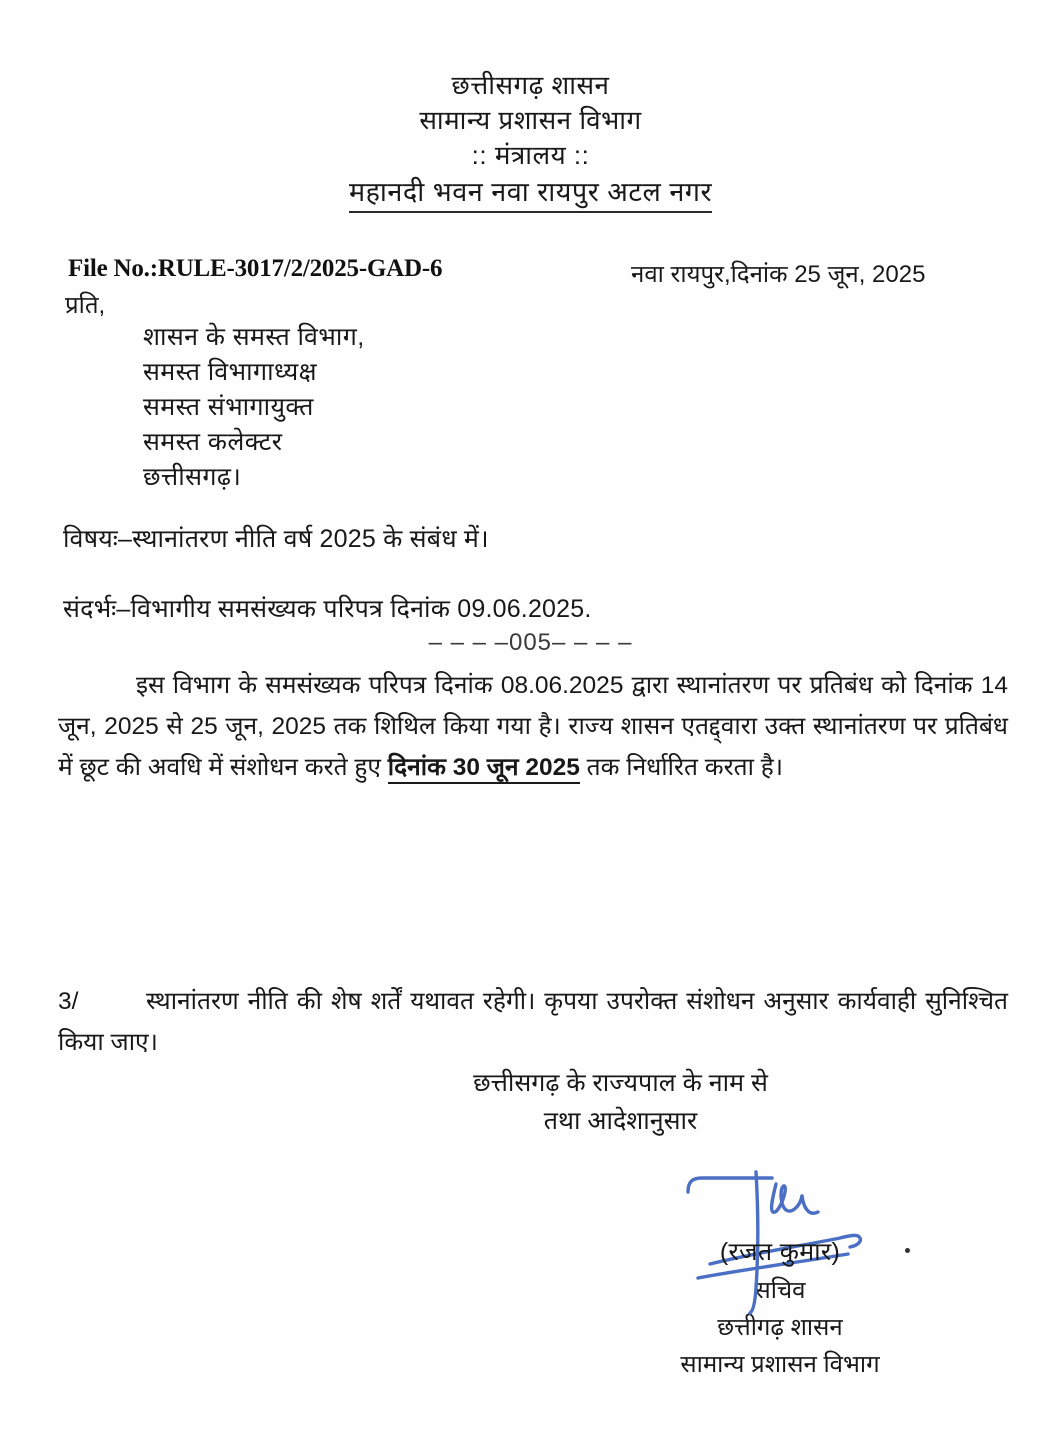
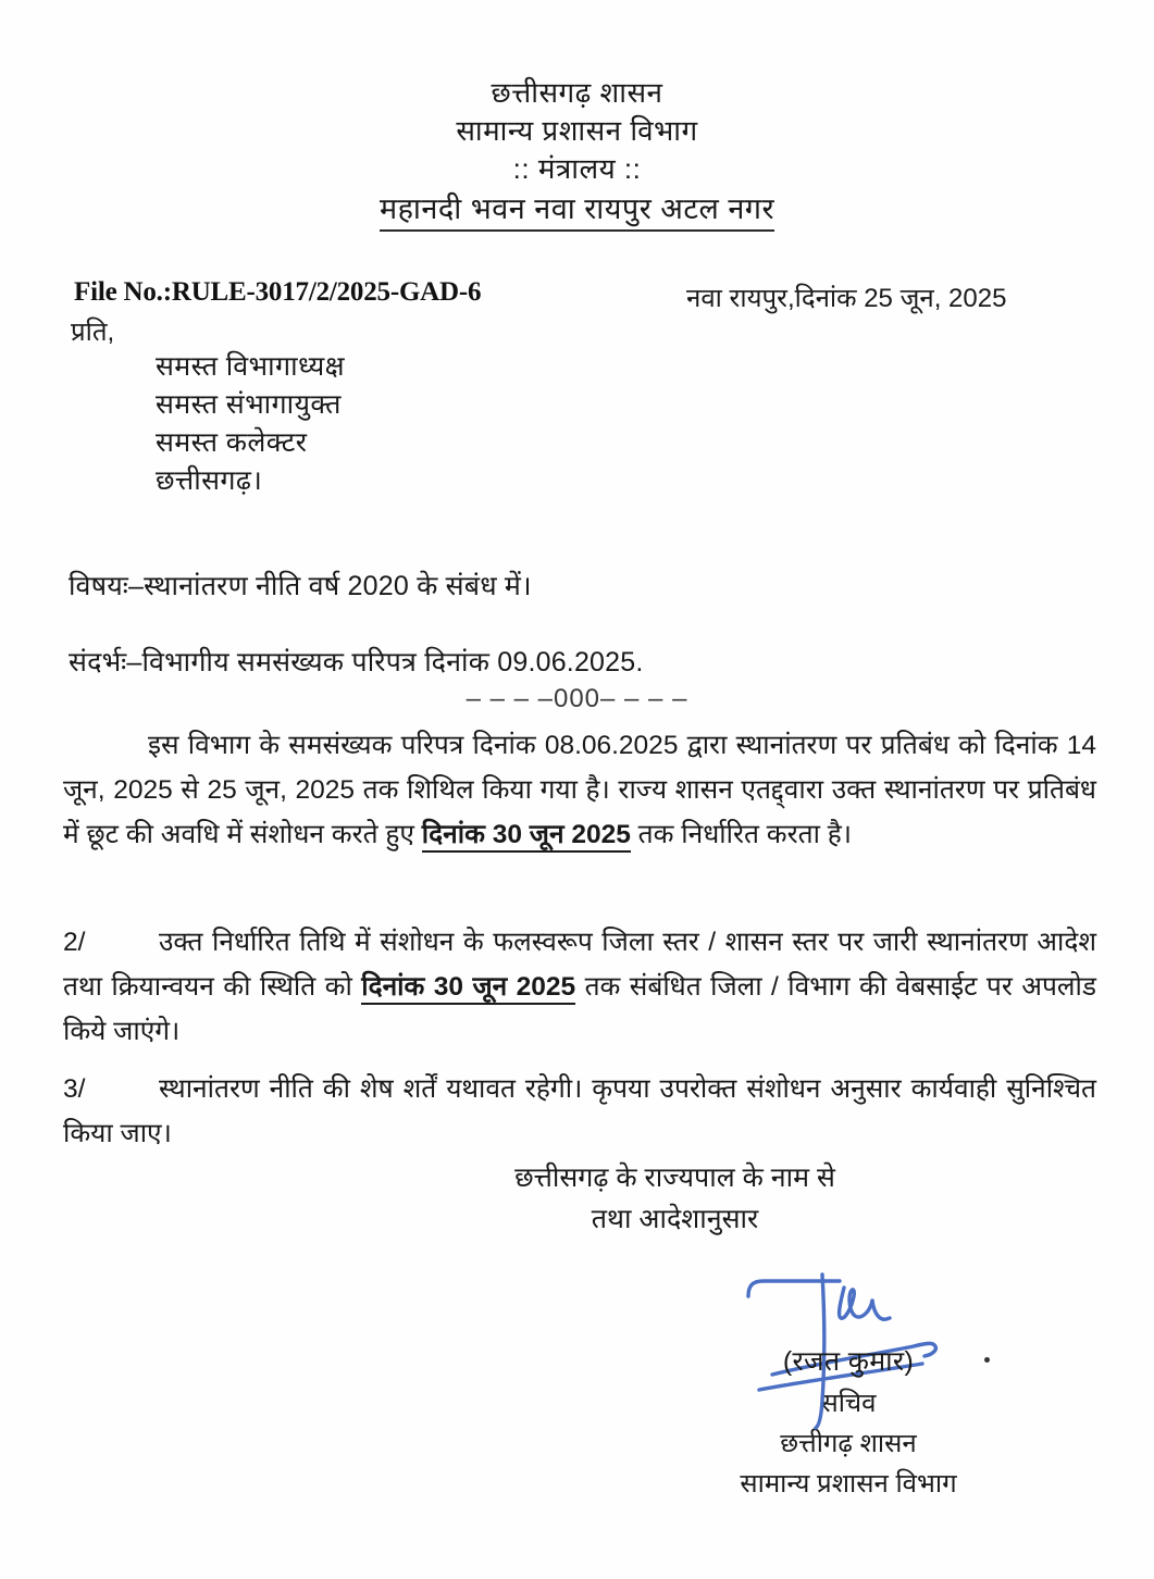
  छत्तीसगढ़ शासन
  सामान्य प्रशासन विभाग
  :: मंत्रालय ::
  महानदी भवन नवा रायपुर अटल नगर
  File No.:RULE-3017/2/2025-GAD-6
  नवा रायपुर,दिनांक 25 जून, 2025
  प्रति,
- शासन के समस्त विभाग,
  समस्त विभागाध्यक्ष
  समस्त संभागायुक्त
  समस्त कलेक्टर
  छत्तीसगढ़।
- विषयः–स्थानांतरण नीति वर्ष 2025 के संबंध में।
+ विषयः–स्थानांतरण नीति वर्ष 2020 के संबंध में।
  संदर्भः–विभागीय समसंख्यक परिपत्र दिनांक 09.06.2025.
- – – – –005– – – –
+ – – – –000– – – –
  इस विभाग के समसंख्यक परिपत्र दिनांक 08.06.2025 द्वारा स्थानांतरण पर प्रतिबंध को दिनांक 14 जून, 2025 से 25 जून, 2025 तक शिथिल किया गया है। राज्य शासन एतद्द्वारा उक्त स्थानांतरण पर प्रतिबंध में छूट की अवधि में संशोधन करते हुए दिनांक 30 जून 2025 तक निर्धारित करता है।
+ 2/ उक्त निर्धारित तिथि में संशोधन के फलस्वरूप जिला स्तर / शासन स्तर पर जारी स्थानांतरण आदेश तथा क्रियान्वयन की स्थिति को दिनांक 30 जून 2025 तक संबंधित जिला / विभाग की वेबसाईट पर अपलोड किये जाएंगे।
  3/ स्थानांतरण नीति की शेष शर्तें यथावत रहेगी। कृपया उपरोक्त संशोधन अनुसार कार्यवाही सुनिश्चित किया जाए।
  छत्तीसगढ़ के राज्यपाल के नाम से
  तथा आदेशानुसार
  (रजत कुमार)
  सचिव
  छत्तीगढ़ शासन
  सामान्य प्रशासन विभाग
